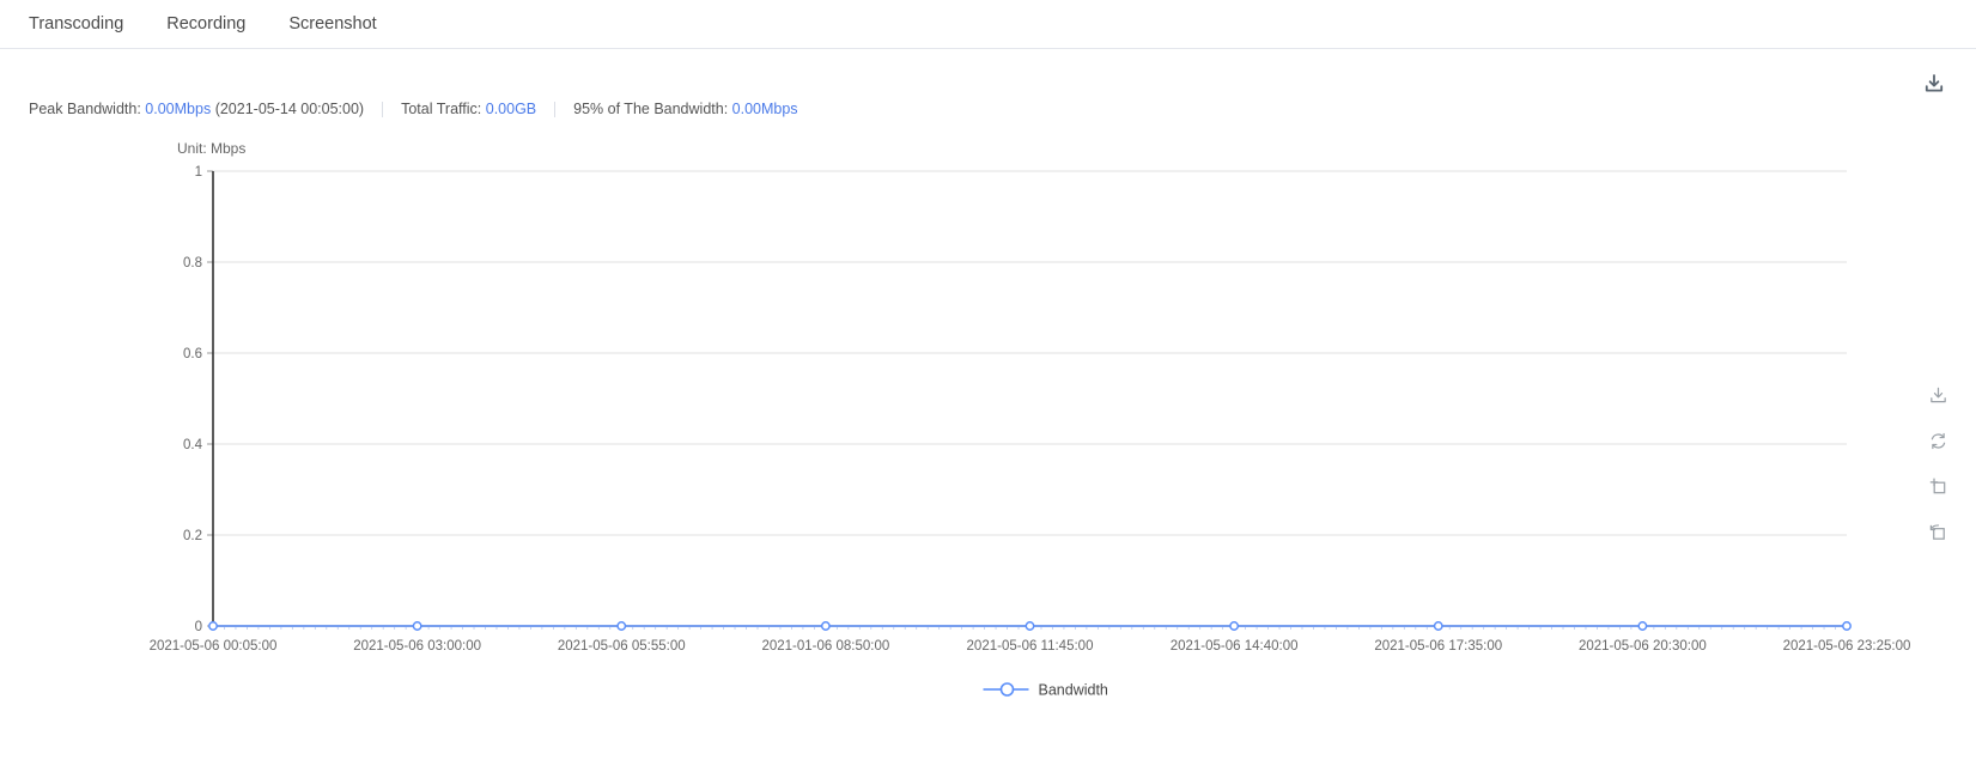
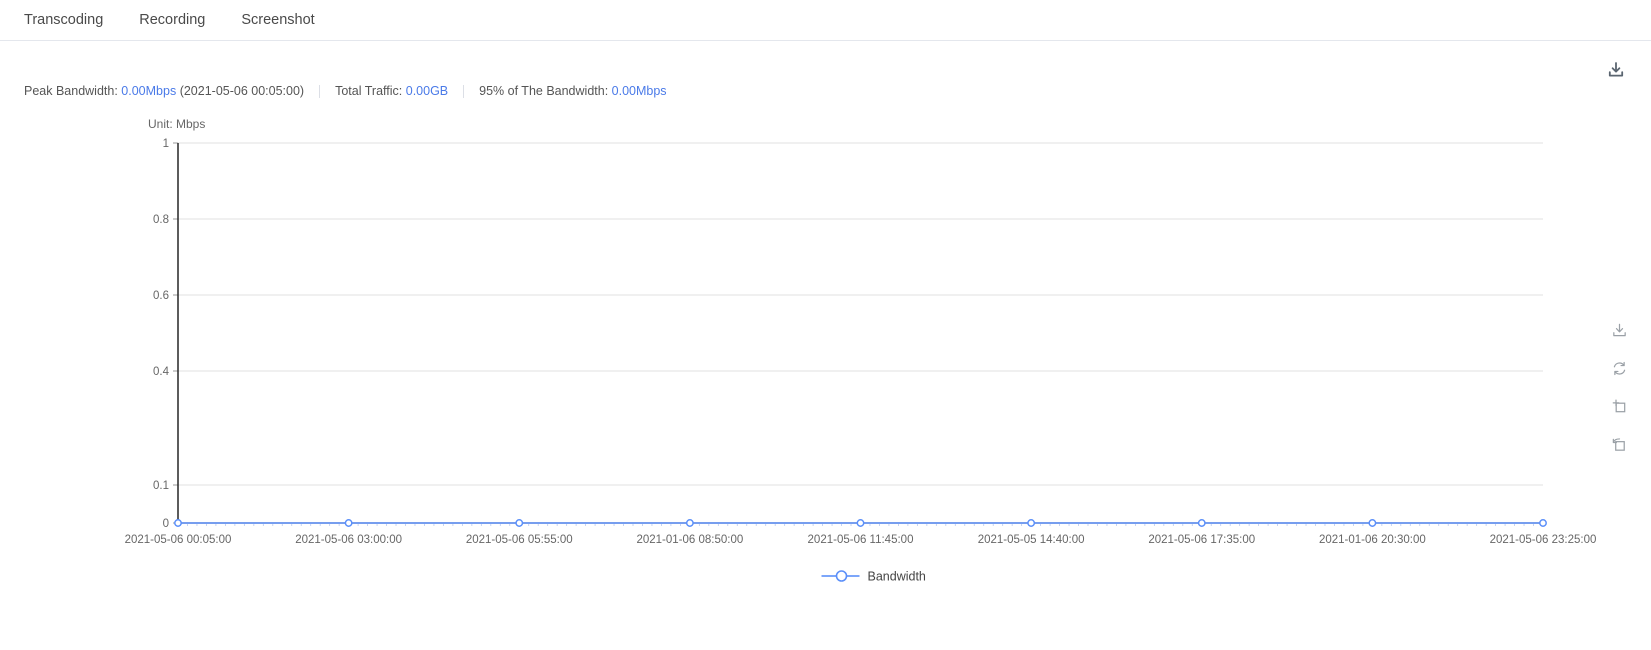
  Transcoding
  Recording
  Screenshot
  Peak Bandwidth:
  0.00Mbps
- (2021-05-14 00:05:00)
+ (2021-05-06 00:05:00)
  Total Traffic:
  0.00GB
  95% of The Bandwidth:
  0.00Mbps
  Unit: Mbps
  0
- 0.2
+ 0.1
  0.4
  0.6
  0.8
  1
  2021-05-06 00:05:00
  2021-05-06 03:00:00
  2021-05-06 05:55:00
  2021-01-06 08:50:00
  2021-05-06 11:45:00
- 2021-05-06 14:40:00
+ 2021-05-05 14:40:00
  2021-05-06 17:35:00
- 2021-05-06 20:30:00
+ 2021-01-06 20:30:00
  2021-05-06 23:25:00
  Bandwidth
